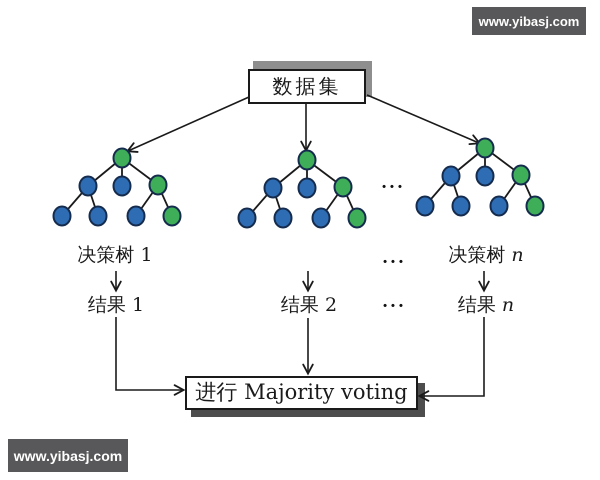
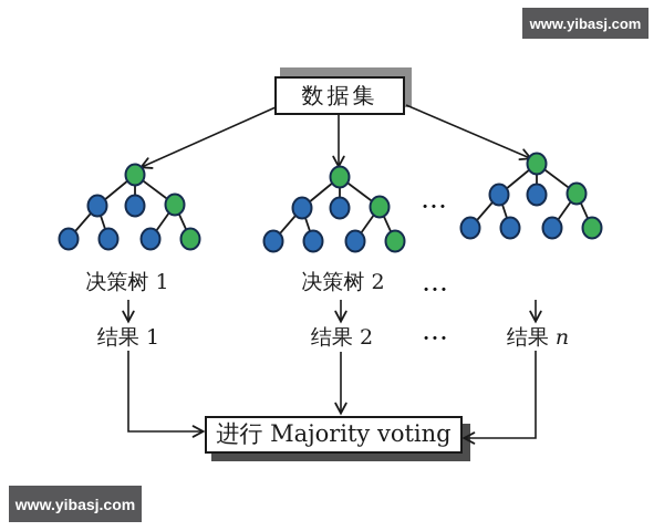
  数据集
  进行 Majority voting
  ...
  ...
  ...
  决策树 1
  结果 1
+ 决策树 2
  结果 2
- 决策树 n
  结果 n
  www.yibasj.com
  www.yibasj.com
